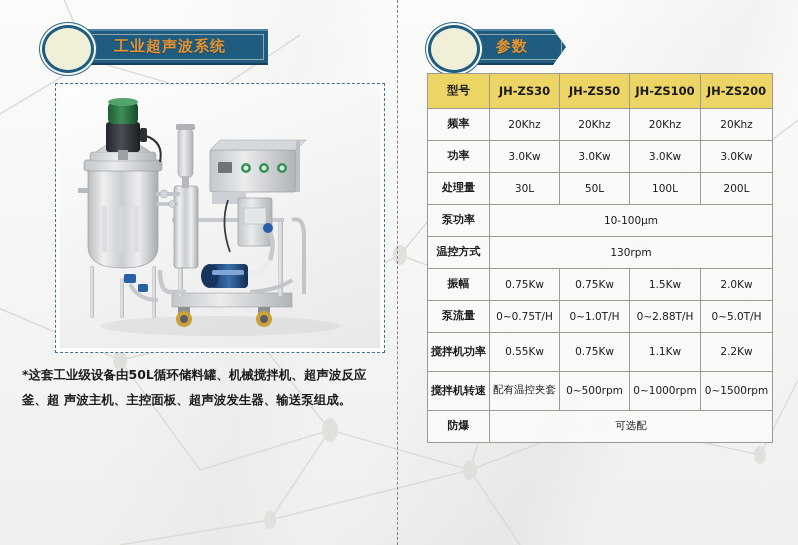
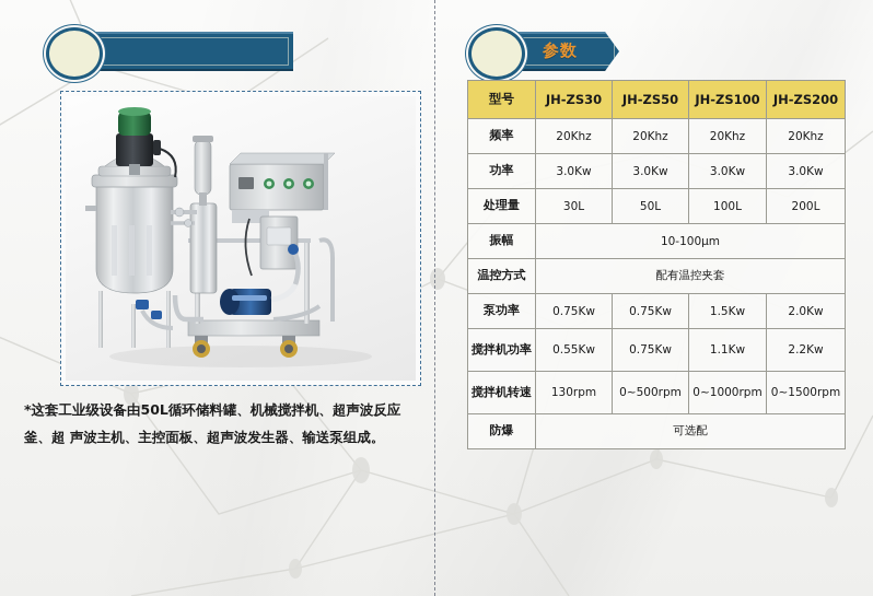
- 工业超声波系统
  *这套工业级设备由50L循环储料罐、机械搅拌机、超声波反应釜、超 声波主机、主控面板、超声波发生器、输送泵组成。
  参数
  型号	JH-ZS30	JH-ZS50	JH-ZS100	JH-ZS200
  频率	20Khz	20Khz	20Khz	20Khz
  功率	3.0Kw	3.0Kw	3.0Kw	3.0Kw
  处理量	30L	50L	100L	200L
- 泵功率	10-100μm
+ 振幅	10-100μm
- 温控方式	130rpm
+ 温控方式	配有温控夹套
- 振幅	0.75Kw	0.75Kw	1.5Kw	2.0Kw
+ 泵功率	0.75Kw	0.75Kw	1.5Kw	2.0Kw
- 泵流量	0~0.75T/H	0~1.0T/H	0~2.88T/H	0~5.0T/H
  搅拌机功率	0.55Kw	0.75Kw	1.1Kw	2.2Kw
- 搅拌机转速	配有温控夹套	0~500rpm	0~1000rpm	0~1500rpm
+ 搅拌机转速	130rpm	0~500rpm	0~1000rpm	0~1500rpm
  防爆	可选配
